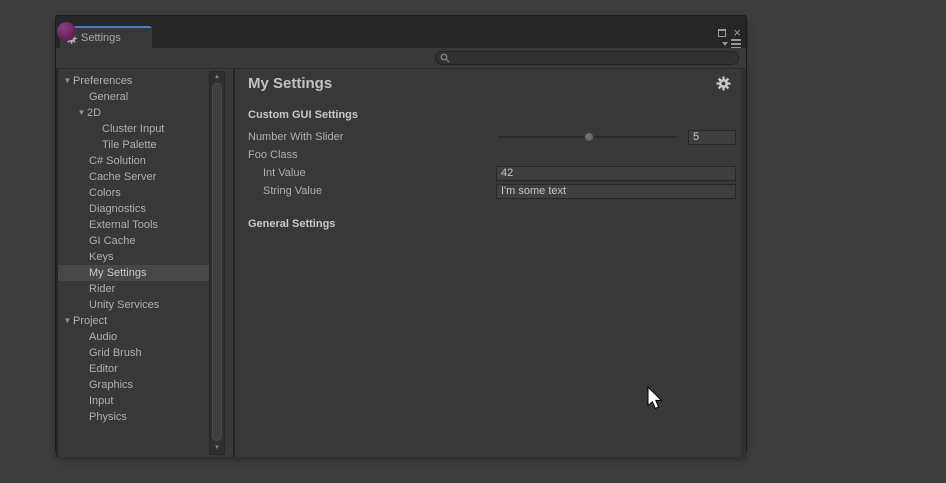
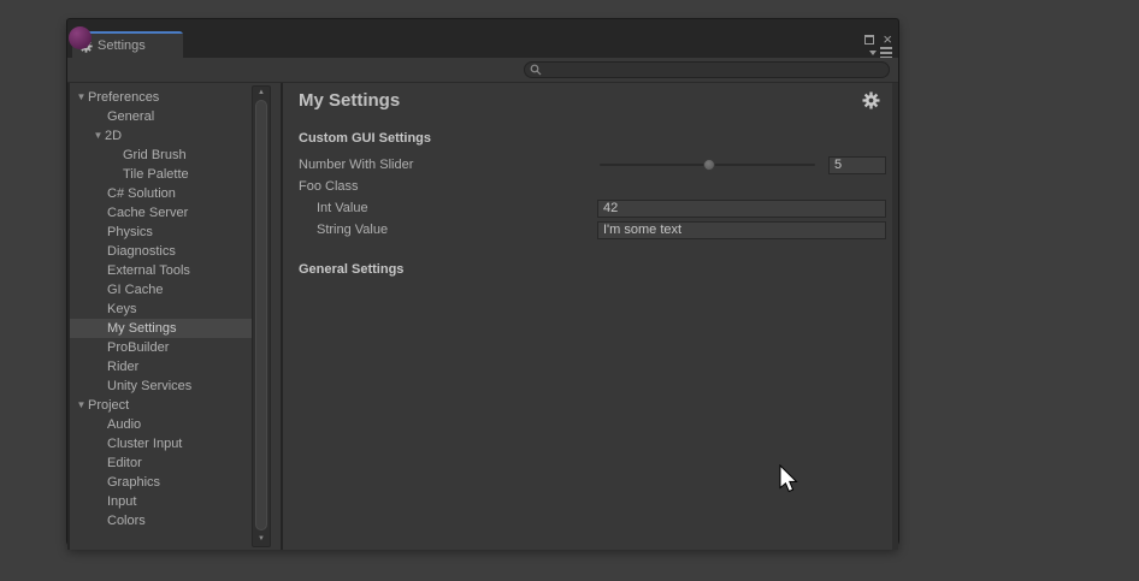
  Settings
  ×
  ▼
  Preferences
  General
  ▼
  2D
- Cluster Input
+ Grid Brush
  Tile Palette
  C# Solution
  Cache Server
- Colors
+ Physics
  Diagnostics
  External Tools
  GI Cache
  Keys
  My Settings
+ ProBuilder
  Rider
  Unity Services
  ▼
  Project
  Audio
- Grid Brush
+ Cluster Input
  Editor
  Graphics
  Input
- Physics
+ Colors
  My Settings
  Custom GUI Settings
  Number With Slider
  5
  Foo Class
  Int Value
  42
  String Value
  I'm some text
  General Settings
